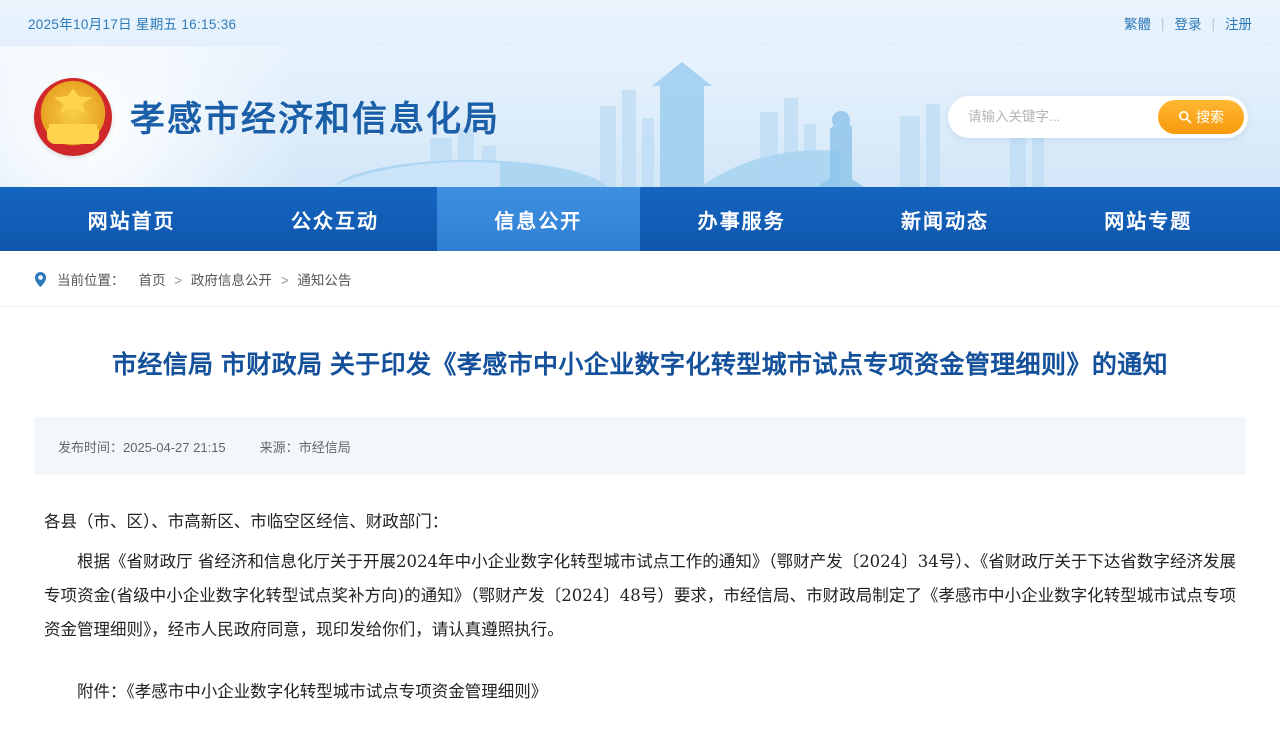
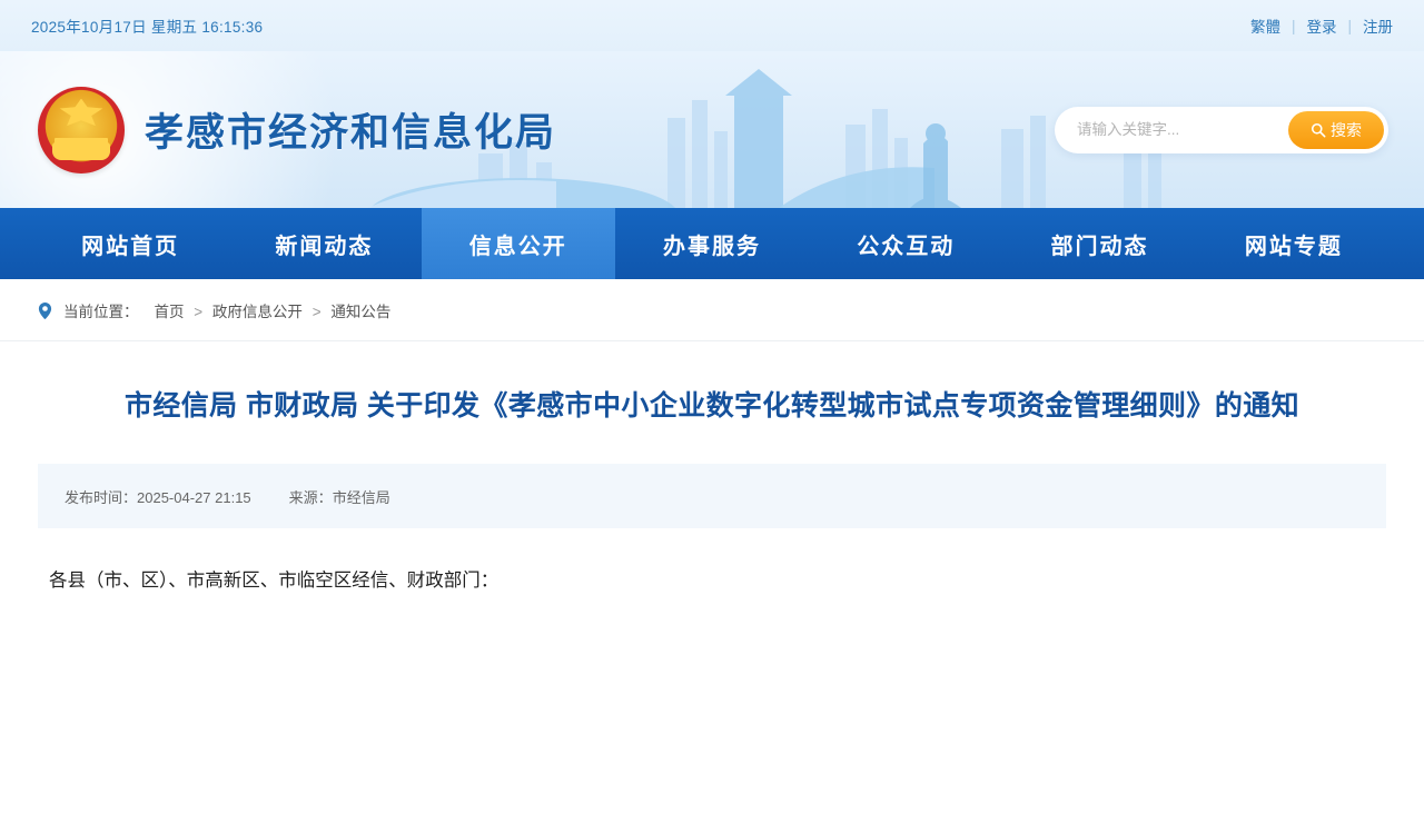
  2025年10月17日 星期五 16:15:36
  繁體
  |
  登录
  |
  注册
  孝感市经济和信息化局
  请输入关键字...
  搜索
  网站首页
- 公众互动
+ 新闻动态
  信息公开
  办事服务
- 新闻动态
+ 公众互动
+ 部门动态
  网站专题
  当前位置：
  首页 > 政府信息公开 > 通知公告
  市经信局 市财政局 关于印发《孝感市中小企业数字化转型城市试点专项资金管理细则》的通知
  发布时间：2025-04-27 21:15
  来源：市经信局
  各县（市、区）、市高新区、市临空区经信、财政部门：
- 根据《省财政厅 省经济和信息化厅关于开展2024年中小企业数字化转型城市试点工作的通知》（鄂财产发〔2024〕34号）、《省财政厅关于下达省数字经济发展专项资金(省级中小企业数字化转型试点奖补方向)的通知》（鄂财产发〔2024〕48号）要求，市经信局、市财政局制定了《孝感市中小企业数字化转型城市试点专项资金管理细则》，经市人民政府同意，现印发给你们，请认真遵照执行。
- 附件：《孝感市中小企业数字化转型城市试点专项资金管理细则》
